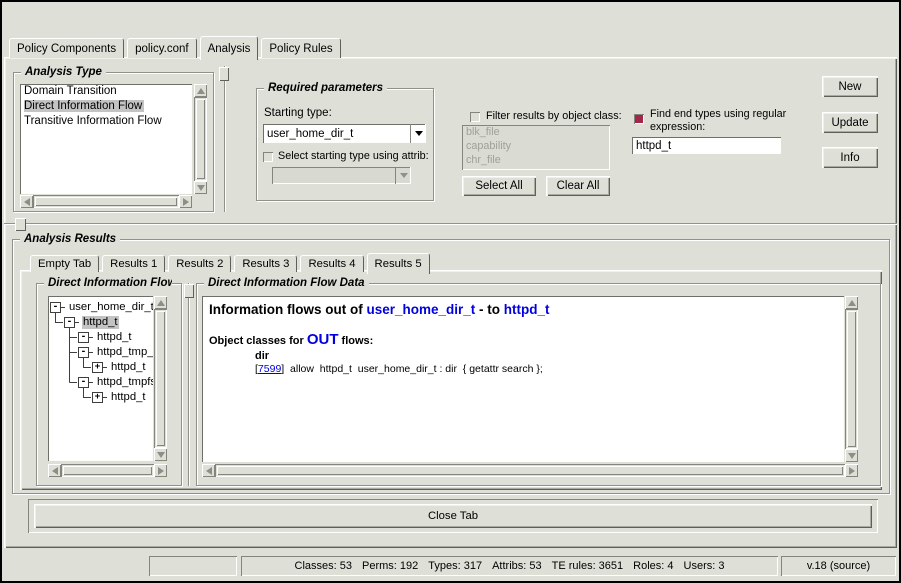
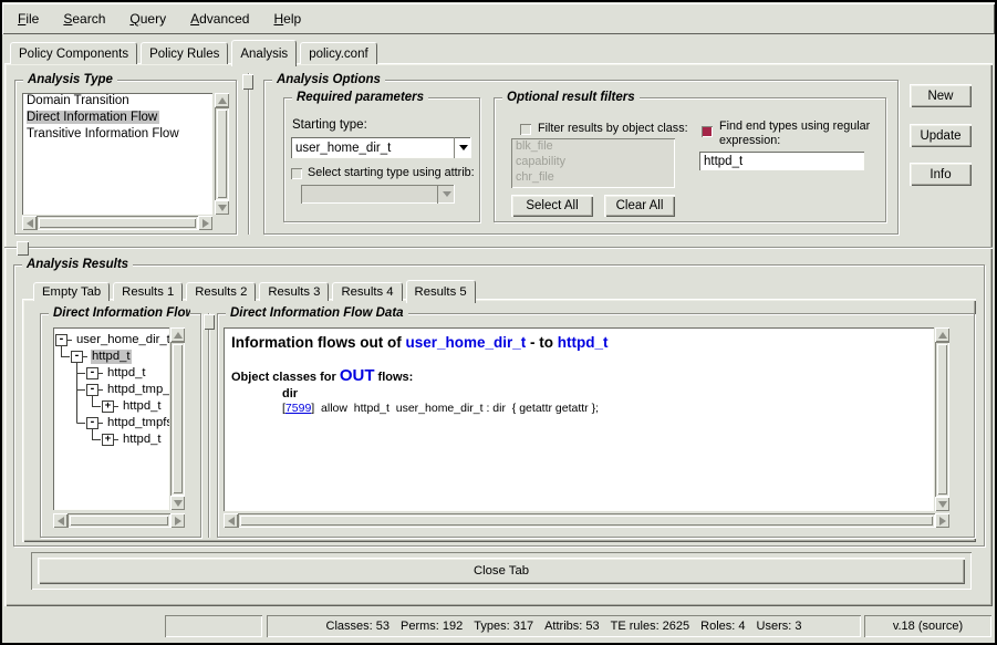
+ File
+ Search
+ Query
+ Advanced
+ Help
  Policy Components
- policy.conf
+ Policy Rules
  Analysis
- Policy Rules
+ policy.conf
  Analysis Type
  Domain Transition
  Direct Information Flow
  Transitive Information Flow
+ Analysis Options
  Required parameters
  Starting type:
  user_home_dir_t
  Select starting type using attrib:
+ Optional result filters
  Filter results by object class:
  blk_file
  capability
  chr_file
  Select All
  Clear All
  Find end types using regular expression:
  httpd_t
  New
  Update
  Info
  Analysis Results
  Empty Tab
  Results 1
  Results 2
  Results 3
  Results 4
  Results 5
  Direct Information Flow
  -
  user_home_dir_t
  -
  httpd_t
  -
  httpd_t
  -
  httpd_tmp_
  +
  httpd_t
  -
  httpd_tmpf
  +
  httpd_t
  Direct Information Flow Data
  Information flows out of user_home_dir_t - to httpd_t
  Object classes for
  OUT
  flows:
  dir
- [7599] allow httpd_t user_home_dir_t : dir { getattr search };
+ [7599] allow httpd_t user_home_dir_t : dir { getattr getattr };
  Close Tab
  Classes: 53
  Perms: 192
  Types: 317
  Attribs: 53
- TE rules: 3651
+ TE rules: 2625
  Roles: 4
  Users: 3
  v.18 (source)
